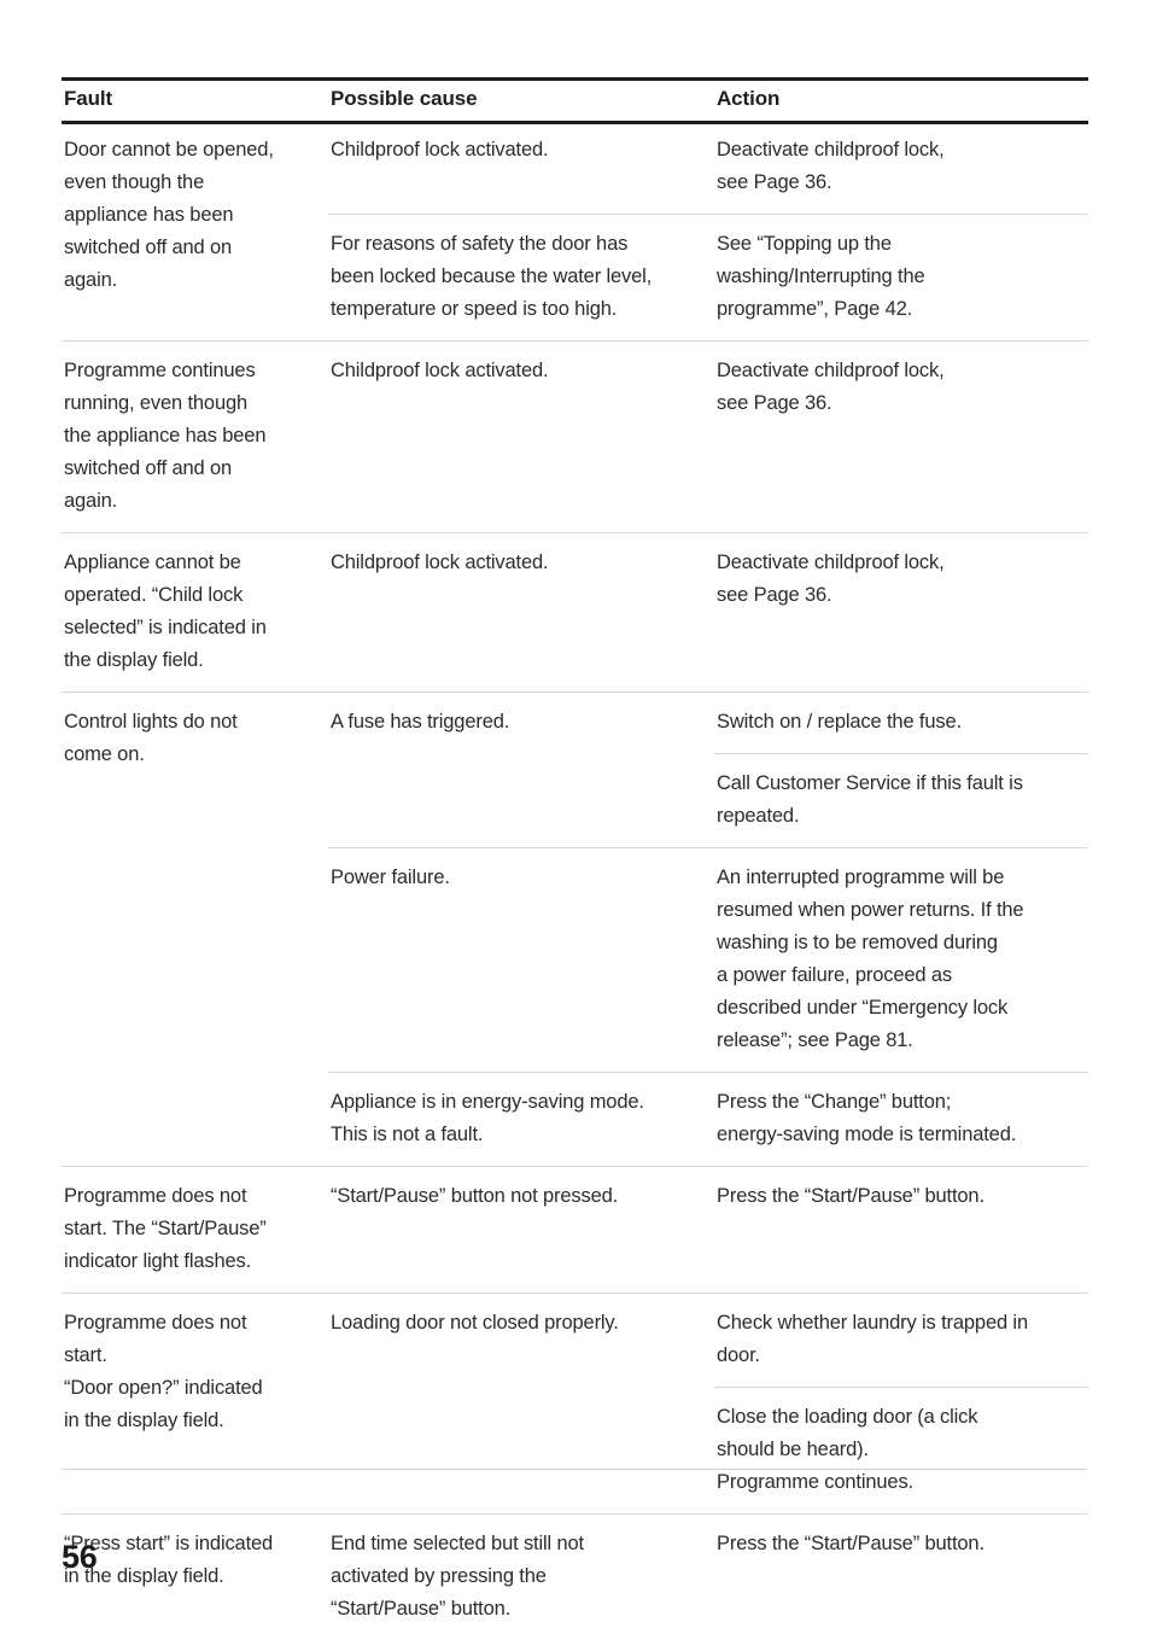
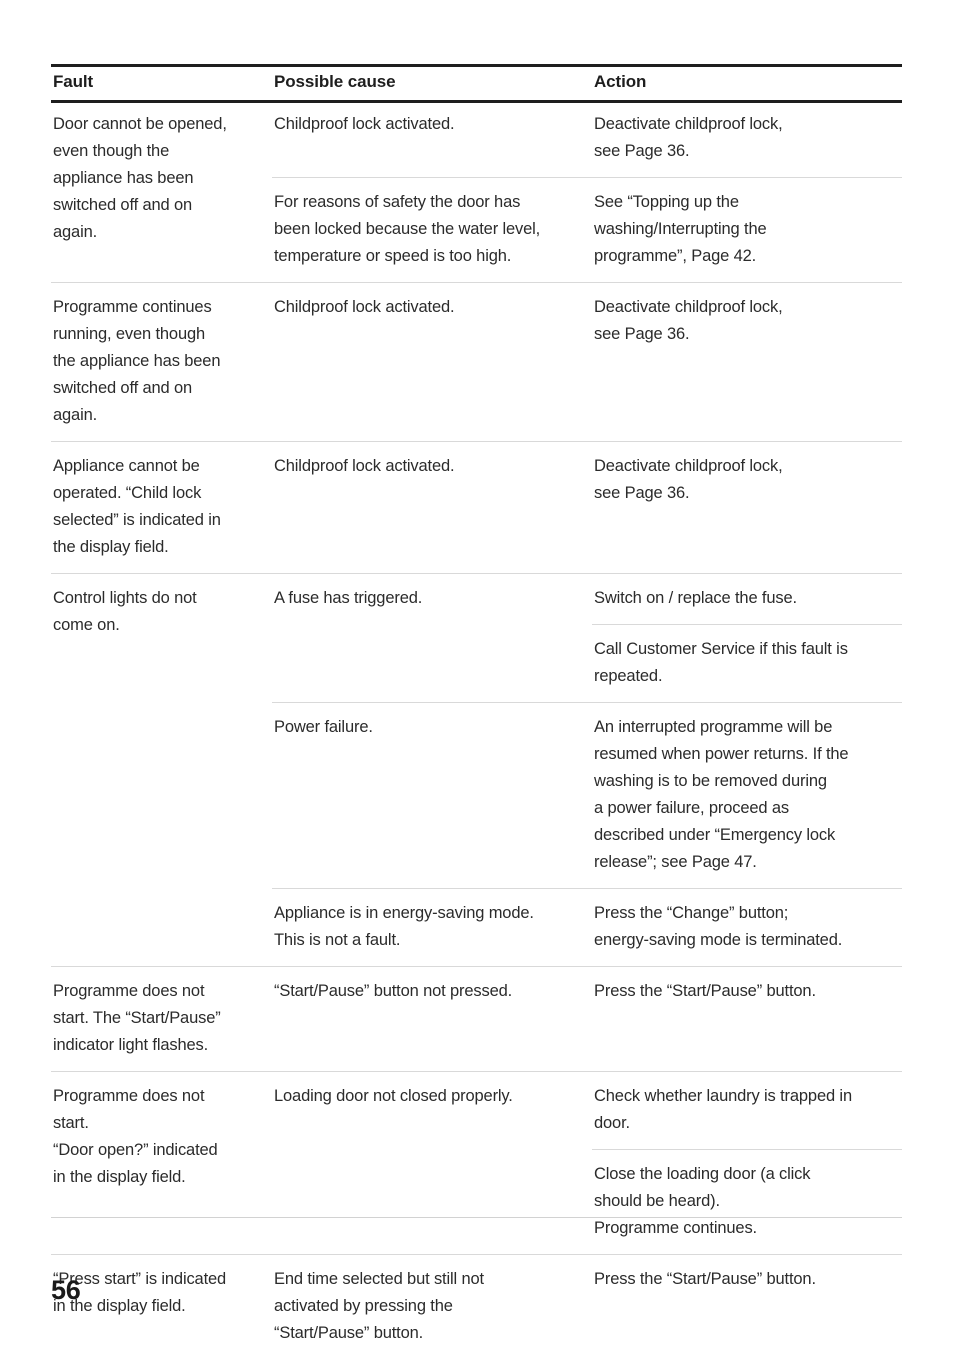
  Fault	Possible cause	Action
  Door cannot be opened, even though the appliance has been switched off and on again.	Childproof lock activated.	Deactivate childproof lock, see Page 36.
  For reasons of safety the door has been locked because the water level, temperature or speed is too high.	See “Topping up the washing/Interrupting the programme”, Page 42.
  Programme continues running, even though the appliance has been switched off and on again.	Childproof lock activated.	Deactivate childproof lock, see Page 36.
  Appliance cannot be operated. “Child lock selected” is indicated in the display field.	Childproof lock activated.	Deactivate childproof lock, see Page 36.
  Control lights do not come on.	A fuse has triggered.	Switch on / replace the fuse.
  	Call Customer Service if this fault is repeated.
- Power failure.	An interrupted programme will be resumed when power returns. If the washing is to be removed during a power failure, proceed as described under “Emergency lock release”; see Page 81.
+ Power failure.	An interrupted programme will be resumed when power returns. If the washing is to be removed during a power failure, proceed as described under “Emergency lock release”; see Page 47.
  Appliance is in energy-saving mode. This is not a fault.	Press the “Change” button; energy-saving mode is terminated.
  Programme does not start. The “Start/Pause” indicator light flashes.	“Start/Pause” button not pressed.	Press the “Start/Pause” button.
  Programme does not start. “Door open?” indicated in the display field.	Loading door not closed properly.	Check whether laundry is trapped in door.
  	Close the loading door (a click should be heard). Programme continues.
  “Press start” is indicated in the display field.	End time selected but still not activated by pressing the “Start/Pause” button.	Press the “Start/Pause” button.
  56
